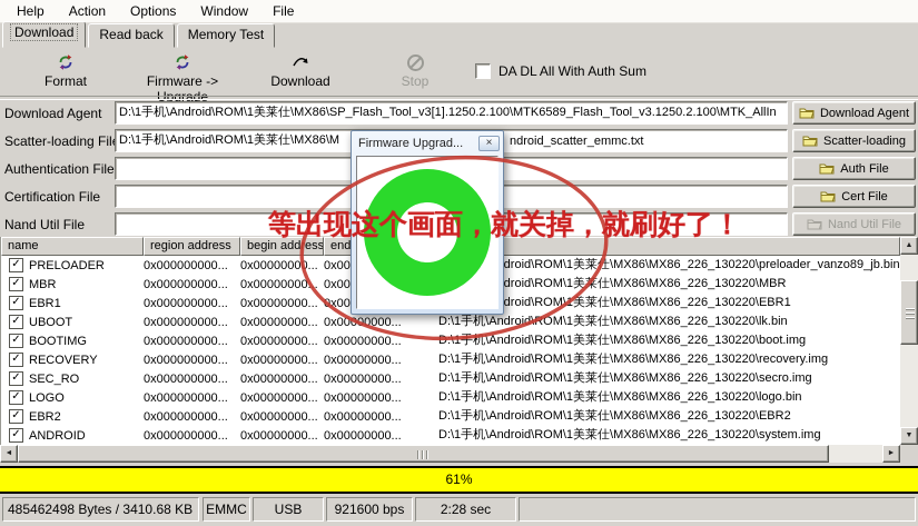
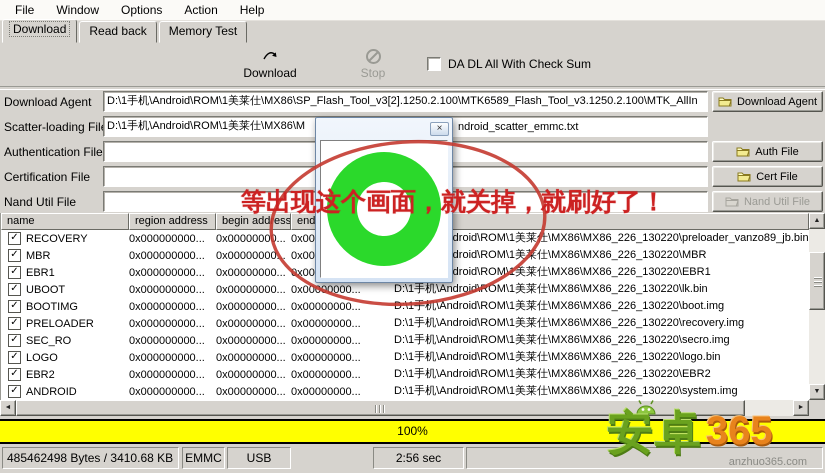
- Help
+ File
- Action
+ Window
  Options
- Window
+ Action
- File
+ Help
  Download
  Read back
  Memory Test
- Format
- Firmware -> Upgrade
  Download
  Stop
- DA DL All With Auth Sum
+ DA DL All With Check Sum
  Download Agent
  Scatter-loading Fil
  Authentication File
  Certification File
  Nand Util File
- D:\1手机\Android\ROM\1美莱仕\MX86\SP_Flash_Tool_v3[1].1250.2.100\MTK6589_Flash_Tool_v3.1250.2.100\MTK_AllIn
+ D:\1手机\Android\ROM\1美莱仕\MX86\SP_Flash_Tool_v3[2].1250.2.100\MTK6589_Flash_Tool_v3.1250.2.100\MTK_AllIn
  D:\1手机\Android\ROM\1美莱仕\MX86\M
  ndroid_scatter_emmc.txt
  Download Agent
- Scatter-loading
  Auth File
  Cert File
  Nand Util File
  name
  region address
  begin addess
  ✓
- PRELOADER
+ RECOVERY
  0x000000000...
  0x0000000...
  droid\ROM\1美莱仕\MX86\MX86_226_130220\preloader_vanzo89_jb.bin
  ✓
  MBR
  0x000000000...
  0x00000000..
  droid\ROM\1美莱仕\MX86\MX86_226_130220\MBR
  ✓
  EBR1
  0x000000000...
  0x00000000...
  droid\ROM\美莱仕\MX86\MX86_226_130220\EBR1
  ✓
  UBOOT
  0x000000000...
  0x00000000...
  0x000000...
  D:\1手机\AndroidROM\1美莱仕\MX86\MX86_226_130220\lk.bin
  ✓
  BOOTIMG
  0x000000000...
  0x00000000...
  0x00000000...
  :\1手机\Android\ROM\1美莱仕\MX86\MX86_226_130220\boot.img
  ✓
- RECOVERY
+ PRELOADER
  0x000000000...
  0x00000000...
  0x00000000...
  D:\1手机\Android\ROM\1美莱仕\MX86\MX86_226_130220\recovery.img
  ✓
  SEC_RO
  0x000000000...
  0x00000000...
  0x00000000...
  D:\1手机\Android\ROM\1美莱仕\MX86\MX86_226_130220\secro.img
  ✓
  LOGO
  0x000000000...
  0x00000000...
  0x00000000...
  D:\1手机\Android\ROM\1美莱仕\MX86\MX86_226_130220\logo.bin
  ✓
  EBR2
  0x000000000...
  0x00000000...
  0x00000000...
  D:\1手机\Android\ROM\1美莱仕\MX86\MX86_226_130220\EBR2
  ✓
  ANDROID
  0x000000000...
  0x00000000...
  0x00000000...
  D:\1手机\Android\ROM\1美莱仕\MX86\MX86_226_130220\system.img
- 61%
+ 100%
  485462498 Bytes / 3410.68 KB
  EMMC
  USB
- 921600 bps
- 2:28 sec
+ 2:56 sec
- Firmware Upgrad...
  ×
  等出现这个画面，就关掉，就刷好了！
+ 安卓
+ 365
+ anzhuo365.com
